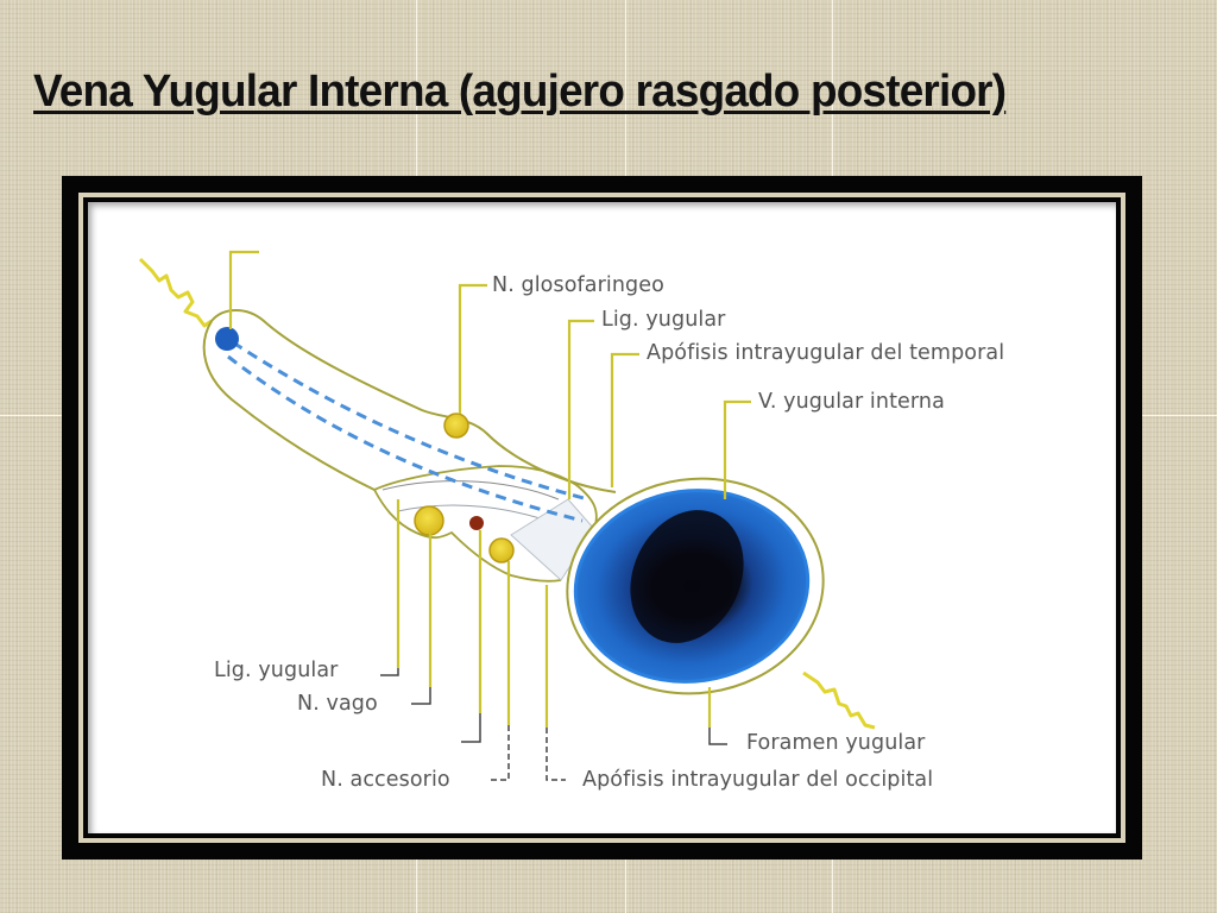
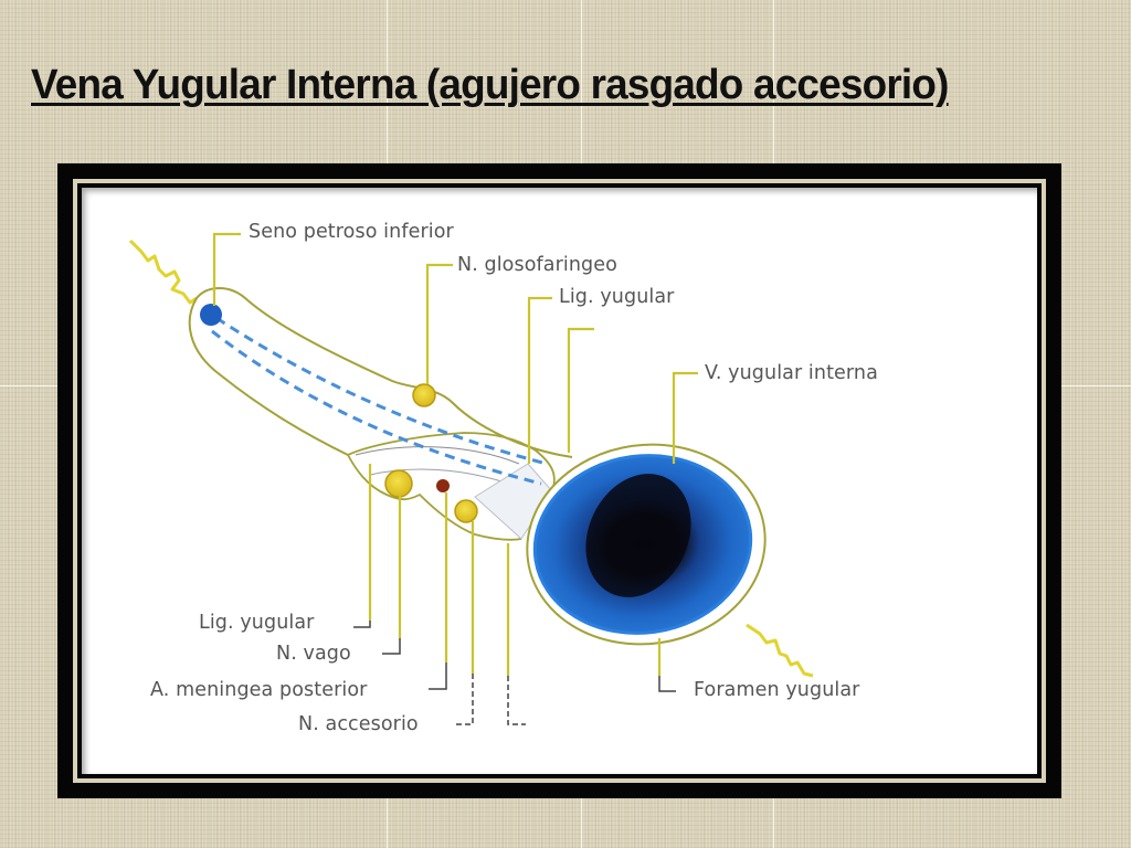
- Vena Yugular Interna (agujero rasgado posterior)
+ Vena Yugular Interna (agujero rasgado accesorio)
+ Seno petroso inferior
  N. glosofaringeo
  Lig. yugular
- Apófisis intrayugular del temporal
  V. yugular interna
  Lig. yugular
  N. vago
+ A. meningea posterior
  N. accesorio
  Foramen yugular
- Apófisis intrayugular del occipital
